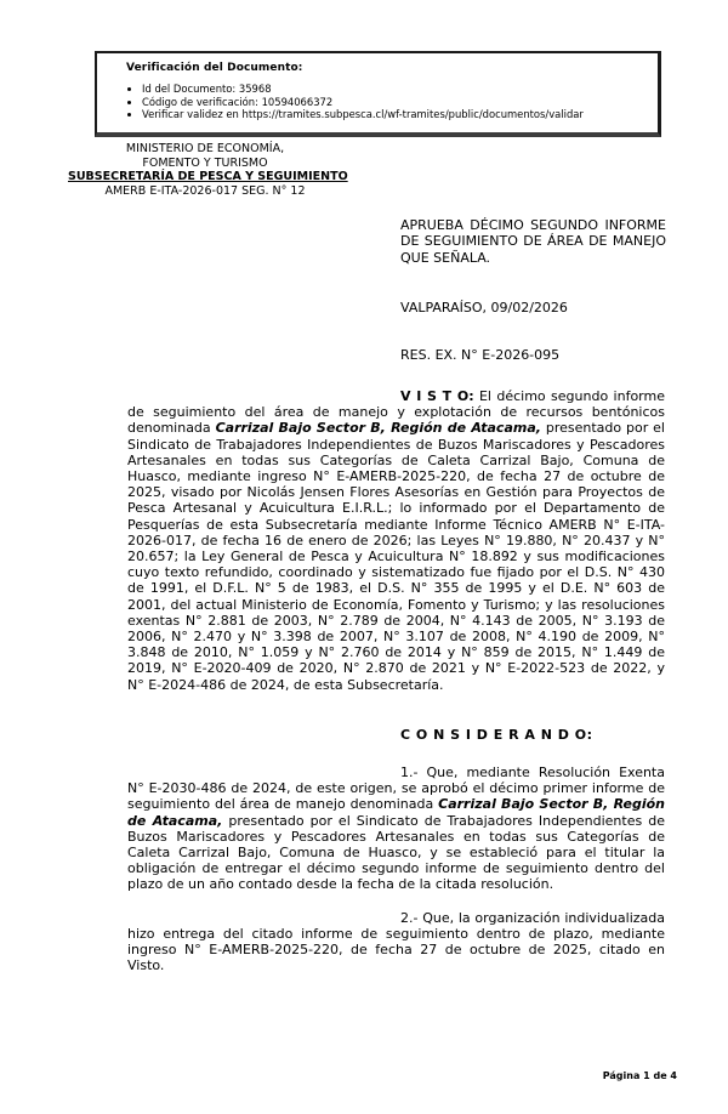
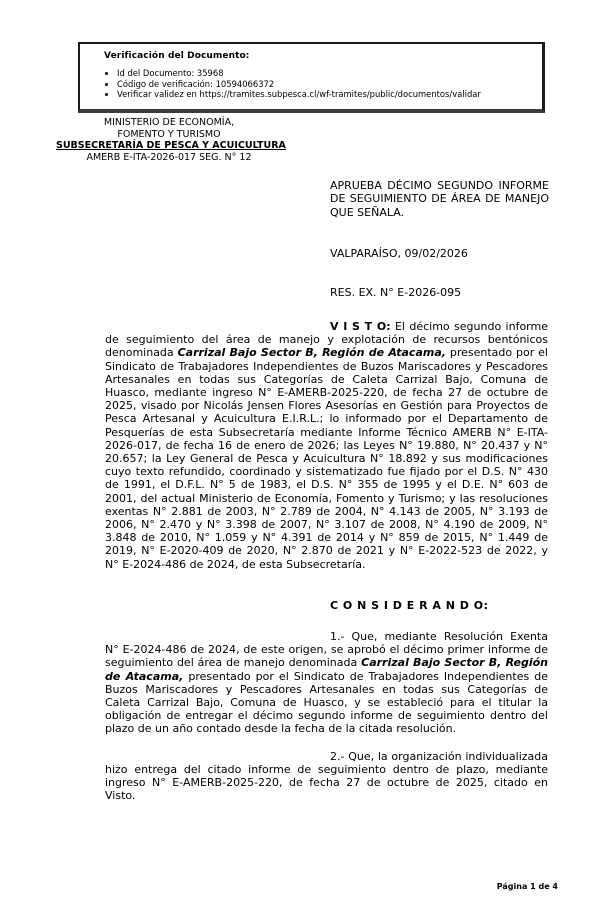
  Verificación del Documento:
  Id del Documento: 35968
  Código de verificación: 10594066372
  Verificar validez en https://tramites.subpesca.cl/wf-tramites/public/documentos/validar
  MINISTERIO DE ECONOMÍA,
  FOMENTO Y TURISMO
- SUBSECRETARÍA DE PESCA Y SEGUIMIENTO
+ SUBSECRETARÍA DE PESCA Y ACUICULTURA
  AMERB E-ITA-2026-017 SEG. N° 12
  APRUEBA DÉCIMO SEGUNDO INFORME DE SEGUIMIENTO DE ÁREA DE MANEJO QUE SEÑALA.
  VALPARAÍSO, 09/02/2026
  RES. EX. N° E-2026-095
- V I S T O: El décimo segundo informe de seguimiento del área de manejo y explotación de recursos bentónicos denominada Carrizal Bajo Sector B, Región de Atacama, presentado por el Sindicato de Trabajadores Independientes de Buzos Mariscadores y Pescadores Artesanales en todas sus Categorías de Caleta Carrizal Bajo, Comuna de Huasco, mediante ingreso N° E-AMERB-2025-220, de fecha 27 de octubre de 2025, visado por Nicolás Jensen Flores Asesorías en Gestión para Proyectos de Pesca Artesanal y Acuicultura E.I.R.L.; lo informado por el Departamento de Pesquerías de esta Subsecretaría mediante Informe Técnico AMERB N° E-ITA-2026-017, de fecha 16 de enero de 2026; las Leyes N° 19.880, N° 20.437 y N° 20.657; la Ley General de Pesca y Acuicultura N° 18.892 y sus modificaciones cuyo texto refundido, coordinado y sistematizado fue fijado por el D.S. N° 430 de 1991, el D.F.L. N° 5 de 1983, el D.S. N° 355 de 1995 y el D.E. N° 603 de 2001, del actual Ministerio de Economía, Fomento y Turismo; y las resoluciones exentas N° 2.881 de 2003, N° 2.789 de 2004, N° 4.143 de 2005, N° 3.193 de 2006, N° 2.470 y N° 3.398 de 2007, N° 3.107 de 2008, N° 4.190 de 2009, N° 3.848 de 2010, N° 1.059 y N° 2.760 de 2014 y N° 859 de 2015, N° 1.449 de 2019, N° E-2020-409 de 2020, N° 2.870 de 2021 y N° E-2022-523 de 2022, y N° E-2024-486 de 2024, de esta Subsecretaría.
+ V I S T O: El décimo segundo informe de seguimiento del área de manejo y explotación de recursos bentónicos denominada Carrizal Bajo Sector B, Región de Atacama, presentado por el Sindicato de Trabajadores Independientes de Buzos Mariscadores y Pescadores Artesanales en todas sus Categorías de Caleta Carrizal Bajo, Comuna de Huasco, mediante ingreso N° E-AMERB-2025-220, de fecha 27 de octubre de 2025, visado por Nicolás Jensen Flores Asesorías en Gestión para Proyectos de Pesca Artesanal y Acuicultura E.I.R.L.; lo informado por el Departamento de Pesquerías de esta Subsecretaría mediante Informe Técnico AMERB N° E-ITA-2026-017, de fecha 16 de enero de 2026; las Leyes N° 19.880, N° 20.437 y N° 20.657; la Ley General de Pesca y Acuicultura N° 18.892 y sus modificaciones cuyo texto refundido, coordinado y sistematizado fue fijado por el D.S. N° 430 de 1991, el D.F.L. N° 5 de 1983, el D.S. N° 355 de 1995 y el D.E. N° 603 de 2001, del actual Ministerio de Economía, Fomento y Turismo; y las resoluciones exentas N° 2.881 de 2003, N° 2.789 de 2004, N° 4.143 de 2005, N° 3.193 de 2006, N° 2.470 y N° 3.398 de 2007, N° 3.107 de 2008, N° 4.190 de 2009, N° 3.848 de 2010, N° 1.059 y N° 4.391 de 2014 y N° 859 de 2015, N° 1.449 de 2019, N° E-2020-409 de 2020, N° 2.870 de 2021 y N° E-2022-523 de 2022, y N° E-2024-486 de 2024, de esta Subsecretaría.
  C O N S I D E R A N D O:
- 1.- Que, mediante Resolución Exenta N° E-2030-486 de 2024, de este origen, se aprobó el décimo primer informe de seguimiento del área de manejo denominada Carrizal Bajo Sector B, Región de Atacama, presentado por el Sindicato de Trabajadores Independientes de Buzos Mariscadores y Pescadores Artesanales en todas sus Categorías de Caleta Carrizal Bajo, Comuna de Huasco, y se estableció para el titular la obligación de entregar el décimo segundo informe de seguimiento dentro del plazo de un año contado desde la fecha de la citada resolución.
+ 1.- Que, mediante Resolución Exenta N° E-2024-486 de 2024, de este origen, se aprobó el décimo primer informe de seguimiento del área de manejo denominada Carrizal Bajo Sector B, Región de Atacama, presentado por el Sindicato de Trabajadores Independientes de Buzos Mariscadores y Pescadores Artesanales en todas sus Categorías de Caleta Carrizal Bajo, Comuna de Huasco, y se estableció para el titular la obligación de entregar el décimo segundo informe de seguimiento dentro del plazo de un año contado desde la fecha de la citada resolución.
  2.- Que, la organización individualizada hizo entrega del citado informe de seguimiento dentro de plazo, mediante ingreso N° E-AMERB-2025-220, de fecha 27 de octubre de 2025, citado en Visto.
  Página 1 de 4
